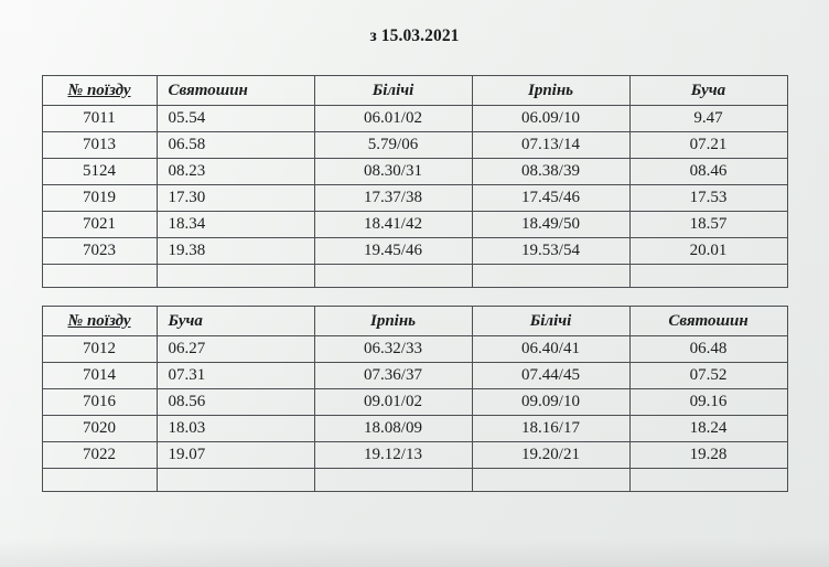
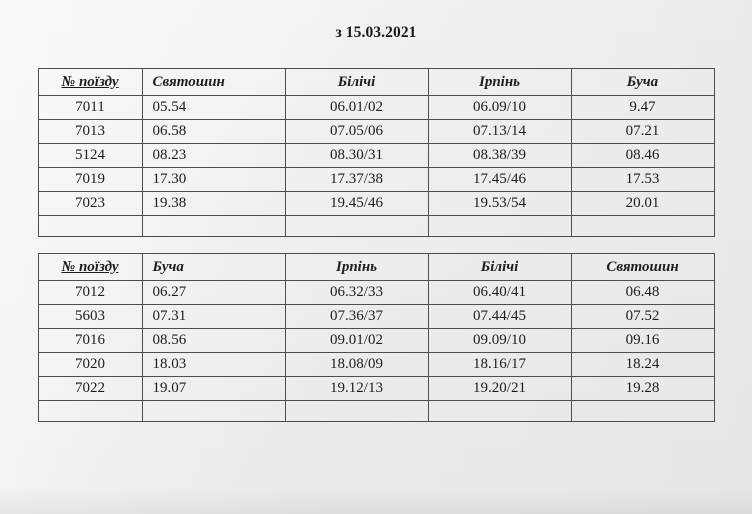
  з 15.03.2021
  № поїзду	Святошин	Білічі	Ірпінь	Буча
  7011	05.54	06.01/02	06.09/10	9.47
- 7013	06.58	5.79/06	07.13/14	07.21
+ 7013	06.58	07.05/06	07.13/14	07.21
  5124	08.23	08.30/31	08.38/39	08.46
  7019	17.30	17.37/38	17.45/46	17.53
- 7021	18.34	18.41/42	18.49/50	18.57
  7023	19.38	19.45/46	19.53/54	20.01
  № поїзду	Буча	Ірпінь	Білічі	Святошин
  7012	06.27	06.32/33	06.40/41	06.48
- 7014	07.31	07.36/37	07.44/45	07.52
+ 5603	07.31	07.36/37	07.44/45	07.52
  7016	08.56	09.01/02	09.09/10	09.16
  7020	18.03	18.08/09	18.16/17	18.24
  7022	19.07	19.12/13	19.20/21	19.28
